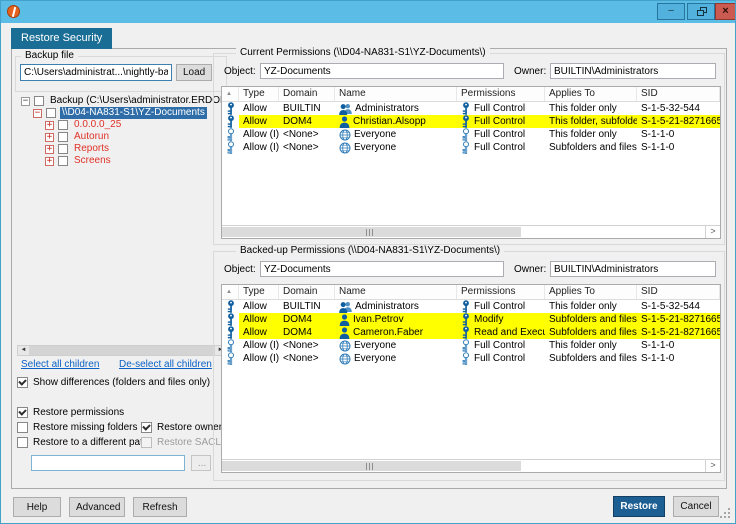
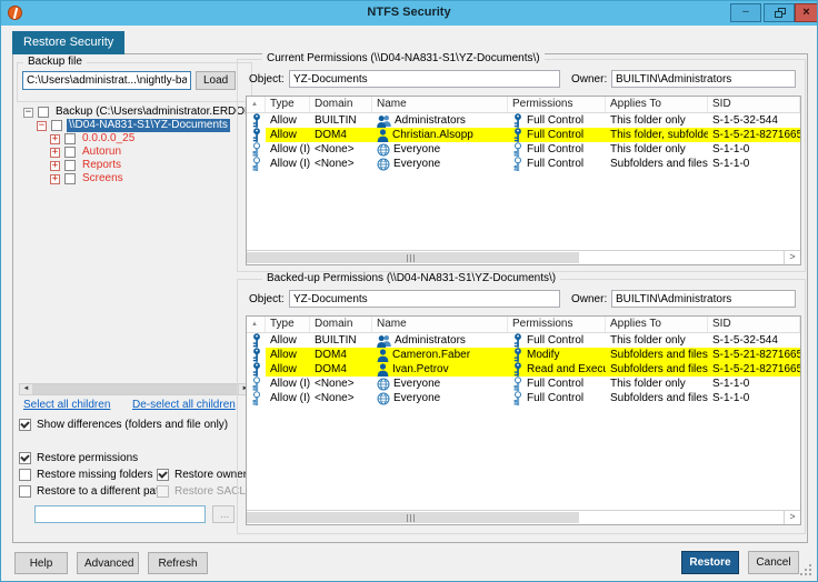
+ NTFS Security
  –
  ×
  Restore Security
  Backup file
  C:\Users\administrat...\nightly-ba
  Load
  −
  Backup (C:\Users\administrator.ERDO
  −
  \\D04-NA831-S1\YZ-Documents
  +
  0.0.0.0_25
  +
  Autorun
  +
  Reports
  +
  Screens
  Select all children
  De-select all children
- Show differences (folders and files only)
+ Show differences (folders and file only)
  Restore permissions
  Restore missing folders
  Restore owne
  Restore to a different pa
  Restore SACL
  ...
  Current Permissions (\\D04-NA831-S1\YZ-Documents\)
  Object:
  YZ-Documents
  Owner:
  BUILTIN\Administrators
  Type
  Domain
  Name
  Permissions
  Applies To
  SID
  Allow
  BUILTIN
  Administrators
  Full Control
  This folder only
  S-1-5-32-544
  Allow
  DOM4
  Christian.Alsopp
  Full Control
  This folder, subfolde
  S-1-5-21-8271665
  Allow (I)
  <None>
  Everyone
  Full Control
  This folder only
  S-1-1-0
  Allow (I)
  <None>
  Everyone
  Full Control
  Subfolders and files
  S-1-1-0
  >
  Backed-up Permissions (\\D04-NA831-S1\YZ-Documents\)
  Object:
  YZ-Documents
  Owner:
  BUILTIN\Administrators
  Type
  Domain
  Name
  Permissions
  Applies To
  SID
  Allow
  BUILTIN
  Administrators
  Full Control
  This folder only
  S-1-5-32-544
  Allow
  DOM4
- Ivan.Petrov
+ Cameron.Faber
  Modify
  Subfolders and files
  S-1-5-21-8271665
  Allow
  DOM4
- Cameron.Faber
+ Ivan.Petrov
  Read and Exec
  Subfolders and files
  S-1-5-21-8271665
  Allow (I)
  <None>
  Everyone
  Full Control
  This folder only
  S-1-1-0
  Allow (I)
  <None>
  Everyone
  Full Control
  Subfolders and files
  S-1-1-0
  >
  Help
  Advanced
  Refresh
  Restore
  Cancel
